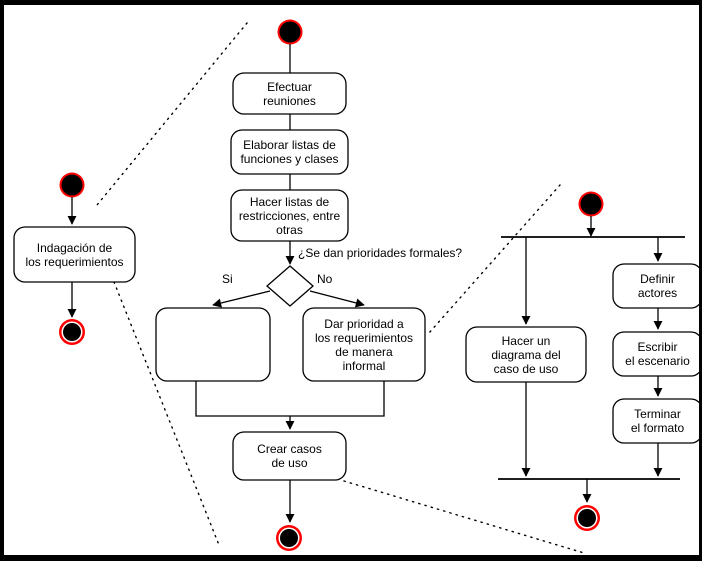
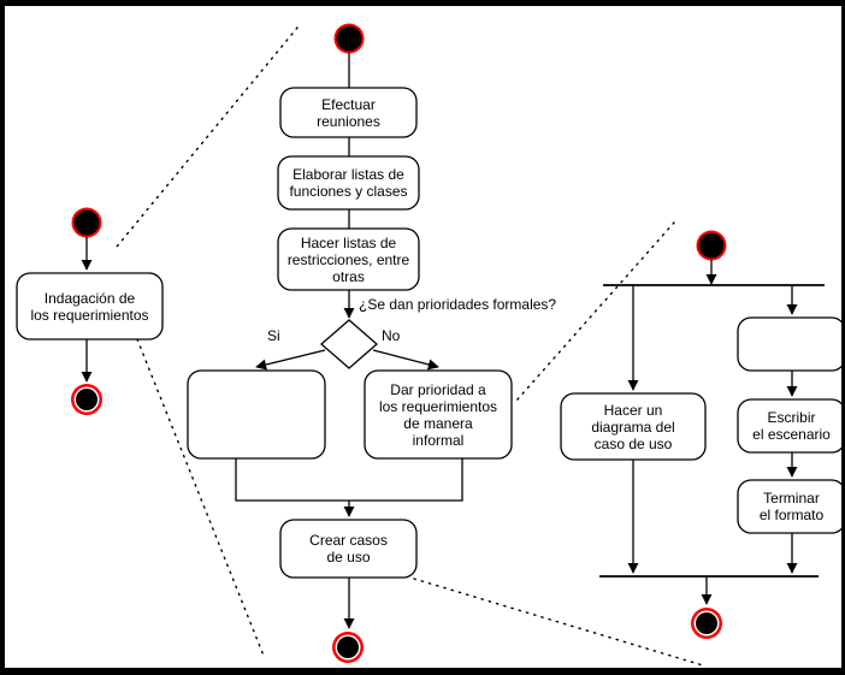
  Indagación de
  los requerimientos
  Efectuar
  reuniones
  Elaborar listas de
  funciones y clases
  Hacer listas de
  restricciones, entre
  otras
  Dar prioridad a
  los requerimientos
  de manera
  informal
  Crear casos
  de uso
  Hacer un
  diagrama del
  caso de uso
- Definir
- actores
  Escribir
  el escenario
  Terminar
  el formato
  ¿Se dan prioridades formales?
  Si
  No
